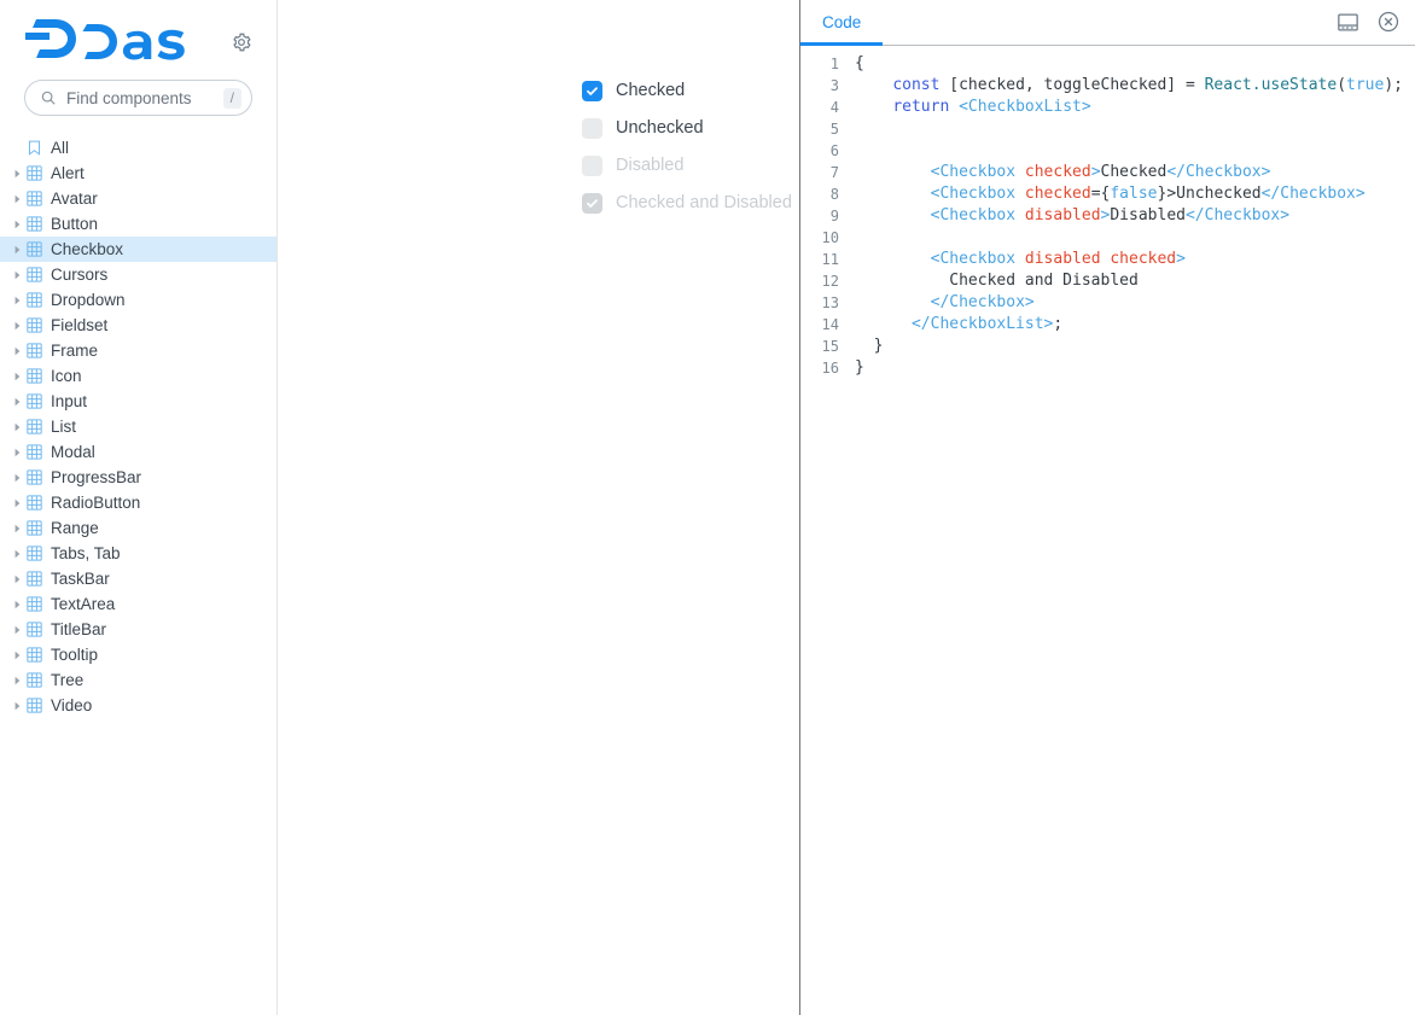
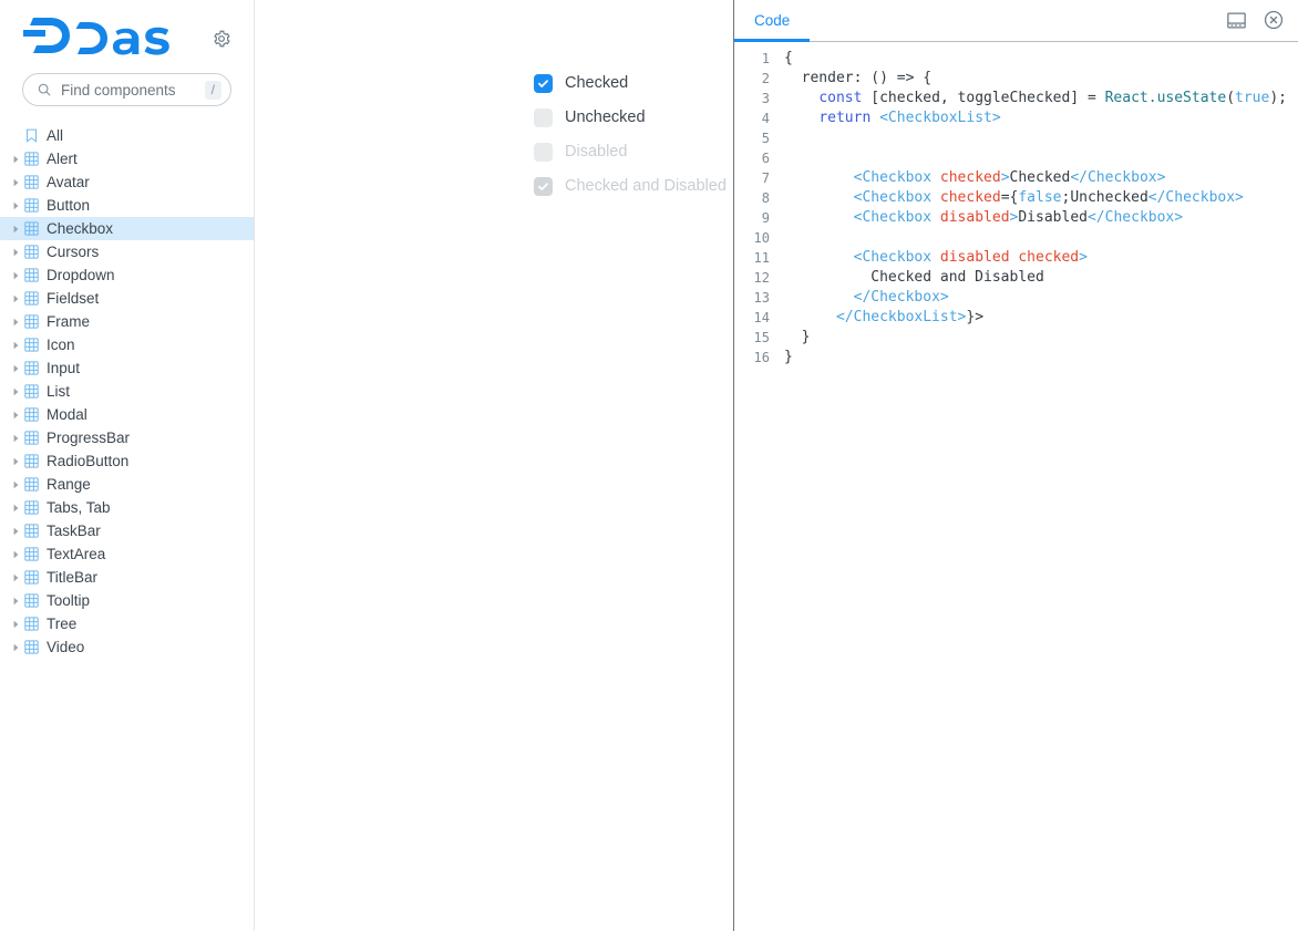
  Find components
  /
  All
  Alert
  Avatar
  Button
  Checkbox
  Cursors
  Dropdown
  Fieldset
  Frame
  Icon
  Input
  List
  Modal
  ProgressBar
  RadioButton
  Range
  Tabs, Tab
  TaskBar
  TextArea
  TitleBar
  Tooltip
  Tree
  Video
  Checked
  Unchecked
  Disabled
  Checked and Disabled
  Code
  1
  {
+ 2
+ render: () => {
  3
  const [checked, toggleChecked] = React.useState(true);
  4
  return <CheckboxList>
  5
  6
  7
  <Checkbox checked>Checked</Checkbox>
  8
- <Checkbox checked={false}>Unchecked</Checkbox>
+ <Checkbox checked={false;Unchecked</Checkbox>
  9
  <Checkbox disabled>Disabled</Checkbox>
  10
  11
  <Checkbox disabled checked>
  12
  Checked and Disabled
  13
  </Checkbox>
  14
- </CheckboxList>;
+ </CheckboxList>}>
  15
  }
  16
  }
